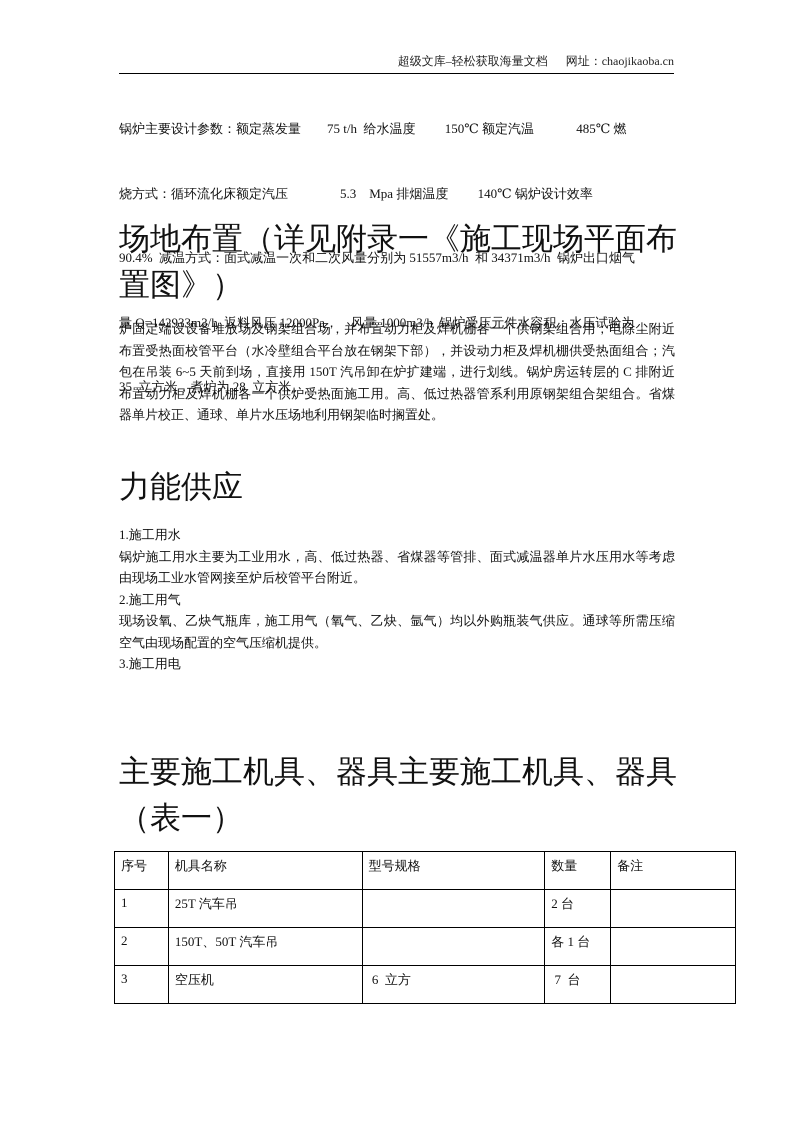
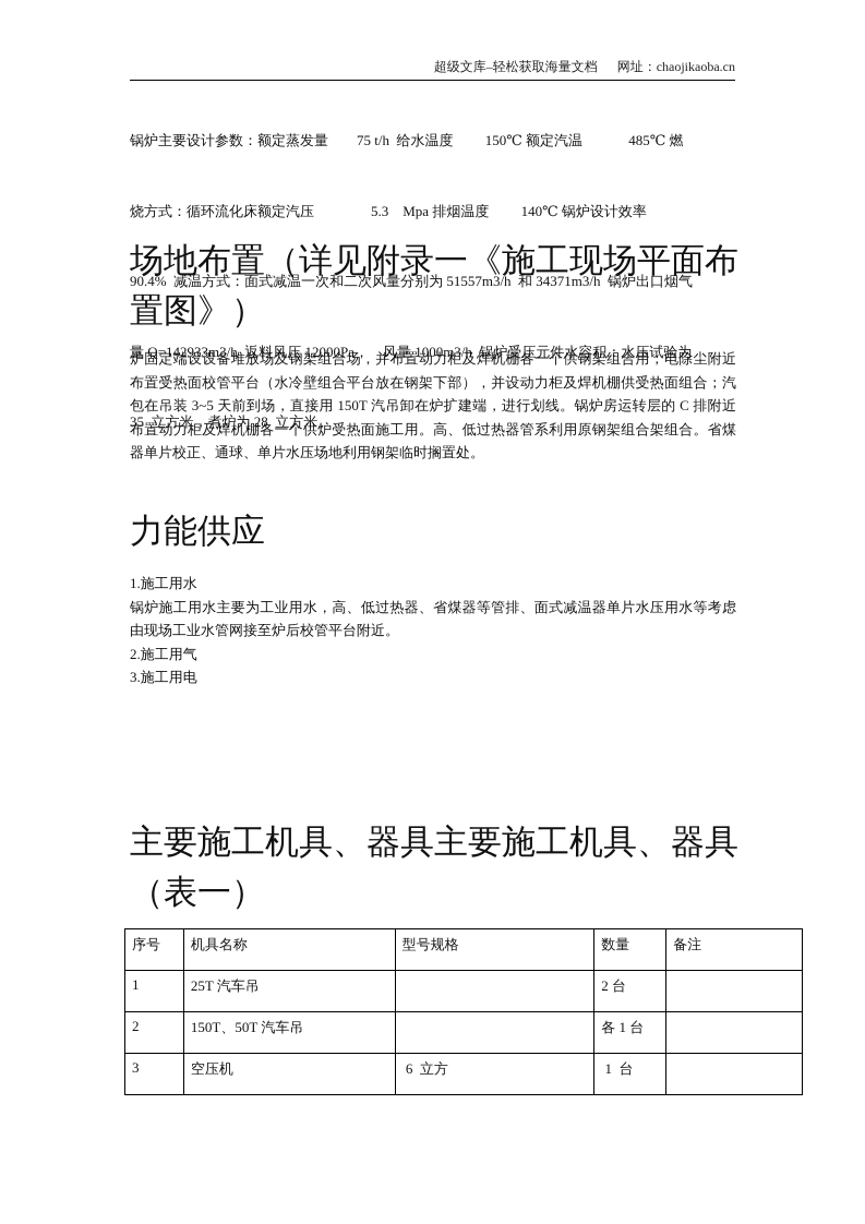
  超级文库–轻松获取海量文档 网址：chaojikaoba.cn
  锅炉主要设计参数：额定蒸发量 75 t/h 给水温度 150℃ 额定汽温 485℃ 燃
  烧方式：循环流化床额定汽压 5.3 Mpa 排烟温度 140℃ 锅炉设计效率
  90.4% 减温方式：面式减温一次和二次风量分别为 51557m3/h 和 34371m3/h 锅炉出口烟气
  量 Q=142933m3/h 返料风压 12000Pa， 风量 1000m3/h 锅炉受压元件水容积：水压试验为
  35 立方米，煮炉为 28 立方米。
  场地布置（详见附录一《施工现场平面布置图》）
- 炉固定端设设备堆放场及钢架组合场，并布置动力柜及焊机棚各一个供钢架组合用；电除尘附近布置受热面校管平台（水冷壁组合平台放在钢架下部），并设动力柜及焊机棚供受热面组合；汽包在吊装 6~5 天前到场，直接用 150T 汽吊卸在炉扩建端，进行划线。锅炉房运转层的 C 排附近布置动力柜及焊机棚各一个供炉受热面施工用。高、低过热器管系利用原钢架组合架组合。省煤器单片校正、通球、单片水压场地利用钢架临时搁置处。
+ 炉固定端设设备堆放场及钢架组合场，并布置动力柜及焊机棚各一个供钢架组合用；电除尘附近布置受热面校管平台（水冷壁组合平台放在钢架下部），并设动力柜及焊机棚供受热面组合；汽包在吊装 3~5 天前到场，直接用 150T 汽吊卸在炉扩建端，进行划线。锅炉房运转层的 C 排附近布置动力柜及焊机棚各一个供炉受热面施工用。高、低过热器管系利用原钢架组合架组合。省煤器单片校正、通球、单片水压场地利用钢架临时搁置处。
  力能供应
  1.施工用水
  锅炉施工用水主要为工业用水，高、低过热器、省煤器等管排、面式减温器单片水压用水等考虑由现场工业水管网接至炉后校管平台附近。
  2.施工用气
- 现场设氧、乙炔气瓶库，施工用气（氧气、乙炔、氩气）均以外购瓶装气供应。通球等所需压缩空气由现场配置的空气压缩机提供。
  3.施工用电
  主要施工机具、器具主要施工机具、器具（表一）
  序号	机具名称	型号规格	数量	备注
  1	25T 汽车吊		2 台
  2	150T、50T 汽车吊		各 1 台
- 3	空压机	6 立方	7 台
+ 3	空压机	6 立方	1 台
